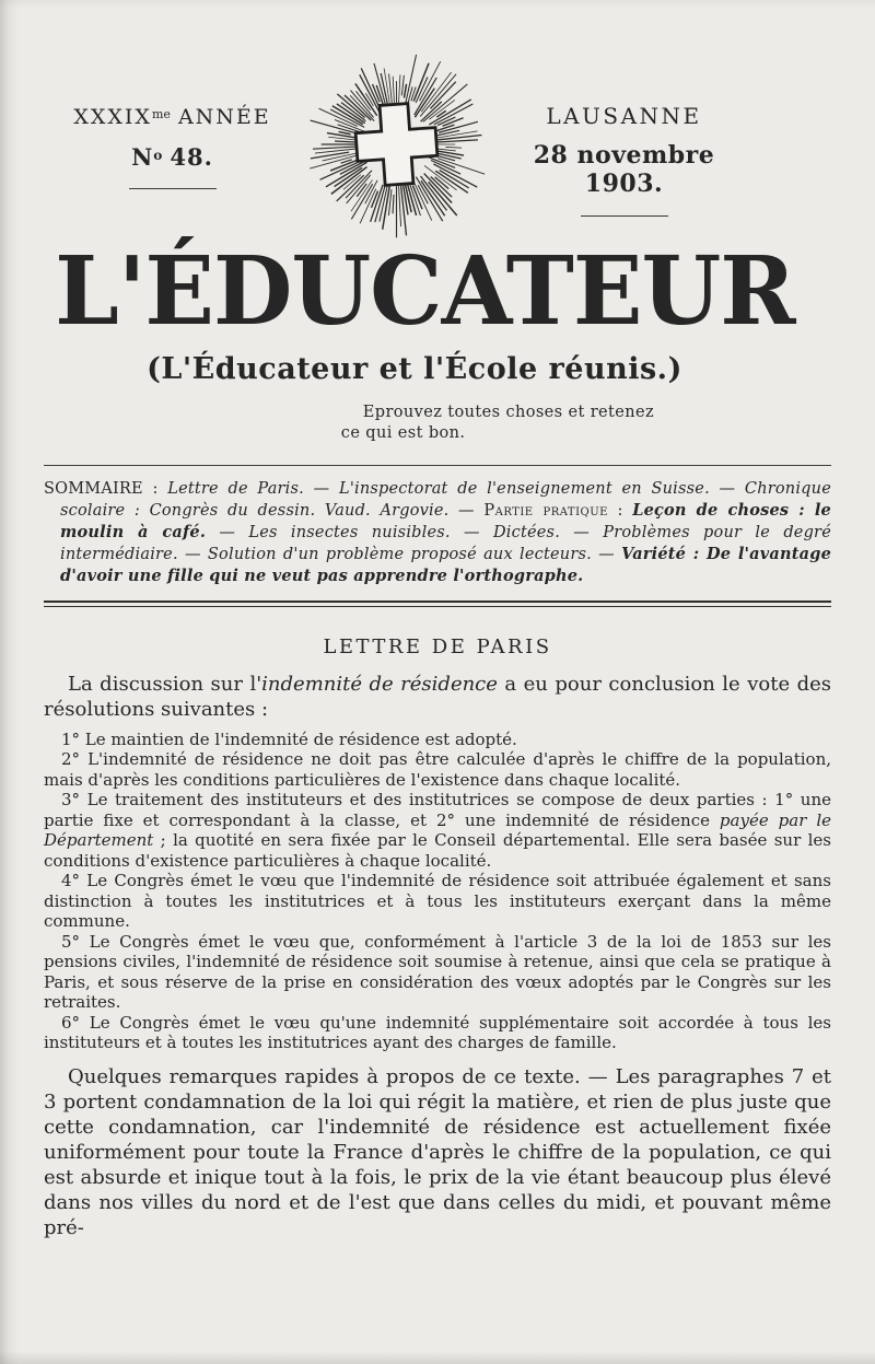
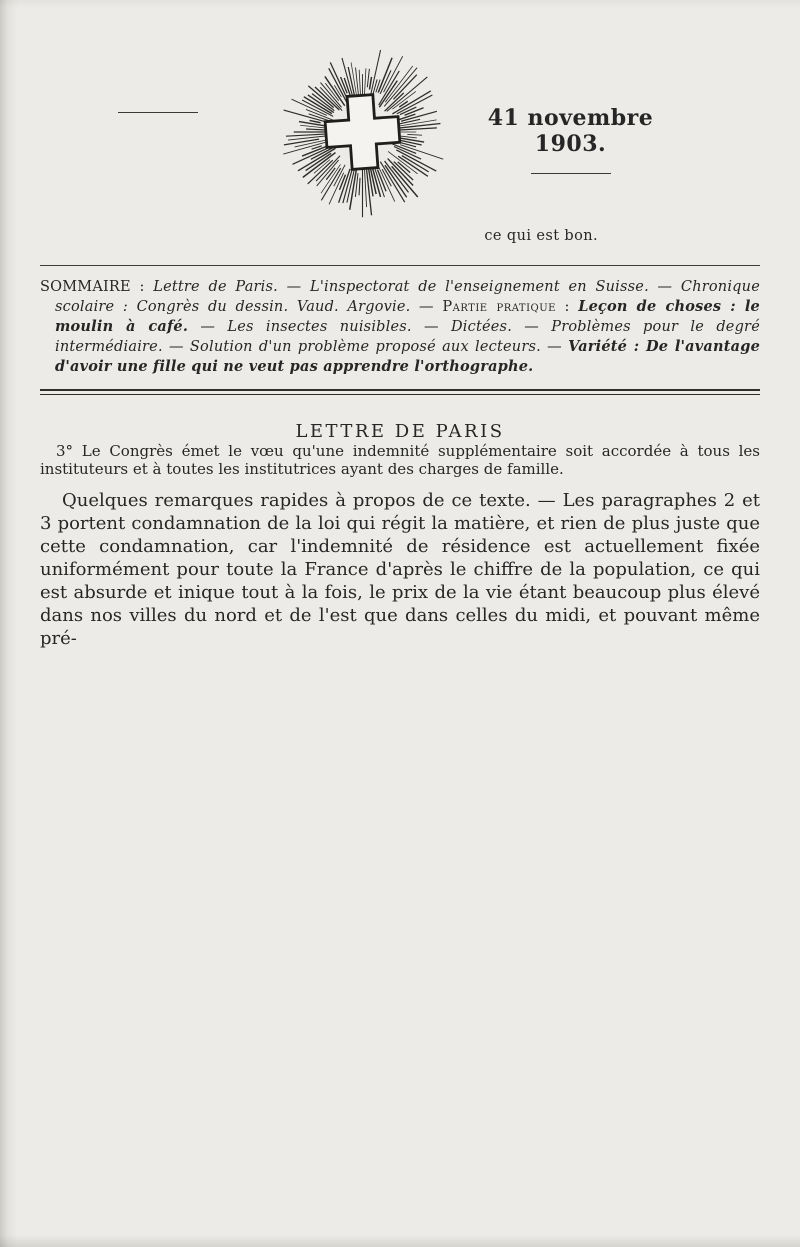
- XXXIXme ANNÉE
- No 48.
- LAUSANNE
- 28 novembre 1903.
+ 41 novembre 1903.
- L'ÉDUCATEUR
- (L'Éducateur et l'École réunis.)
- Eprouvez toutes choses et retenez
  ce qui est bon.
  SOMMAIRE : Lettre de Paris. — L'inspectorat de l'enseignement en Suisse. — Chronique scolaire : Congrès du dessin. Vaud. Argovie. — Partie pratique : Leçon de choses : le moulin à café. — Les insectes nuisibles. — Dictées. — Problèmes pour le degré intermédiaire. — Solution d'un problème proposé aux lecteurs. — Variété : De l'avantage d'avoir une fille qui ne veut pas apprendre l'orthographe.
  LETTRE DE PARIS
- La discussion sur l'indemnité de résidence a eu pour conclusion le vote des résolutions suivantes :
- 1° Le maintien de l'indemnité de résidence est adopté.
- 2° L'indemnité de résidence ne doit pas être calculée d'après le chiffre de la population, mais d'après les conditions particulières de l'existence dans chaque localité.
- 3° Le traitement des instituteurs et des institutrices se compose de deux parties : 1° une partie fixe et correspondant à la classe, et 2° une indemnité de résidence payée par le Département ; la quotité en sera fixée par le Conseil départemental. Elle sera basée sur les conditions d'existence particulières à chaque localité.
- 4° Le Congrès émet le vœu que l'indemnité de résidence soit attribuée également et sans distinction à toutes les institutrices et à tous les instituteurs exerçant dans la même commune.
- 5° Le Congrès émet le vœu que, conformément à l'article 3 de la loi de 1853 sur les pensions civiles, l'indemnité de résidence soit soumise à retenue, ainsi que cela se pratique à Paris, et sous réserve de la prise en considération des vœux adoptés par le Congrès sur les retraites.
- 6° Le Congrès émet le vœu qu'une indemnité supplémentaire soit accordée à tous les instituteurs et à toutes les institutrices ayant des charges de famille.
+ 3° Le Congrès émet le vœu qu'une indemnité supplémentaire soit accordée à tous les instituteurs et à toutes les institutrices ayant des charges de famille.
- Quelques remarques rapides à propos de ce texte. — Les paragraphes 7 et 3 portent condamnation de la loi qui régit la matière, et rien de plus juste que cette condamnation, car l'indemnité de résidence est actuellement fixée uniformément pour toute la France d'après le chiffre de la population, ce qui est absurde et inique tout à la fois, le prix de la vie étant beaucoup plus élevé dans nos villes du nord et de l'est que dans celles du midi, et pouvant même pré-
+ Quelques remarques rapides à propos de ce texte. — Les paragraphes 2 et 3 portent condamnation de la loi qui régit la matière, et rien de plus juste que cette condamnation, car l'indemnité de résidence est actuellement fixée uniformément pour toute la France d'après le chiffre de la population, ce qui est absurde et inique tout à la fois, le prix de la vie étant beaucoup plus élevé dans nos villes du nord et de l'est que dans celles du midi, et pouvant même pré-
